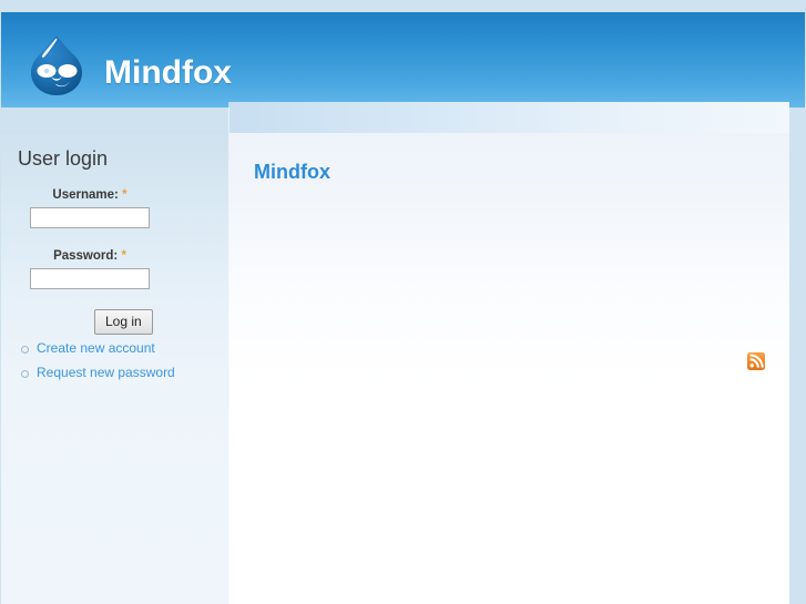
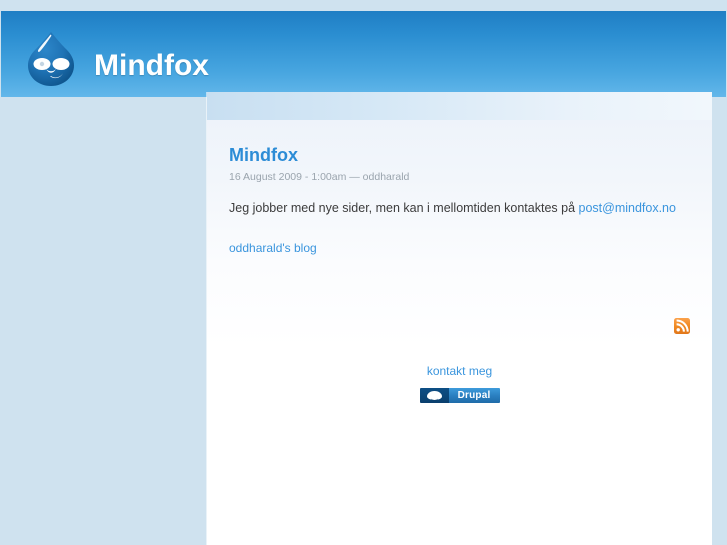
  Mindfox
- User login
- Username: *
- Password: *
- Log in
- Create new account
- Request new password
  Mindfox
+ 16 August 2009 - 1:00am — oddharald
+ Jeg jobber med nye sider, men kan i mellomtiden kontaktes på post@mindfox.no
+ oddharald's blog
+ kontakt meg
+ Drupal
